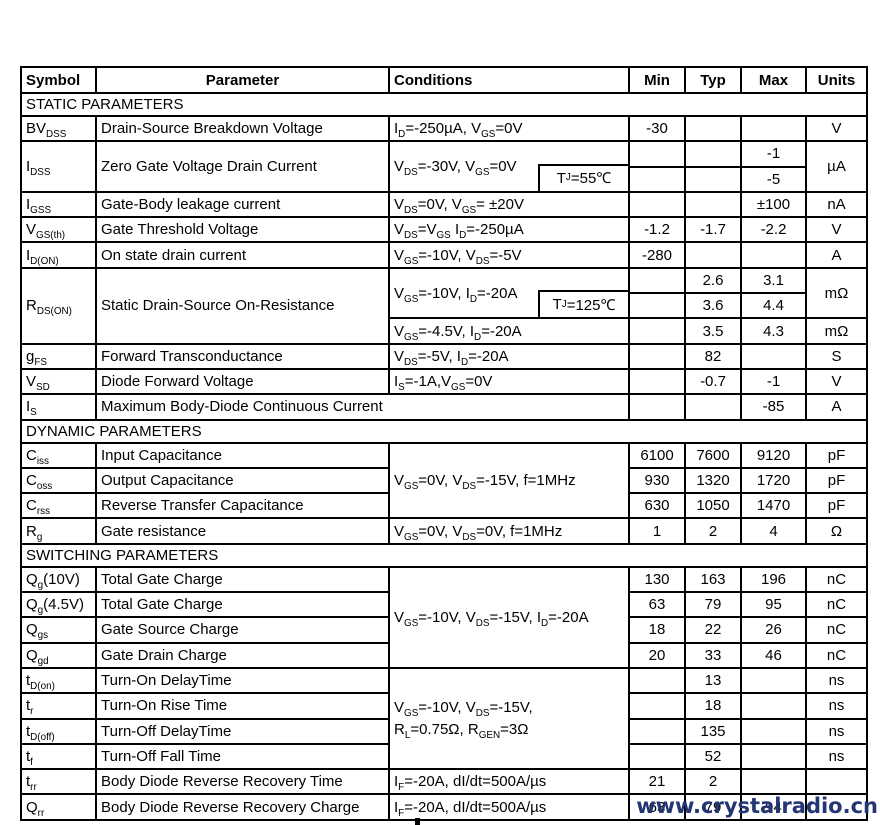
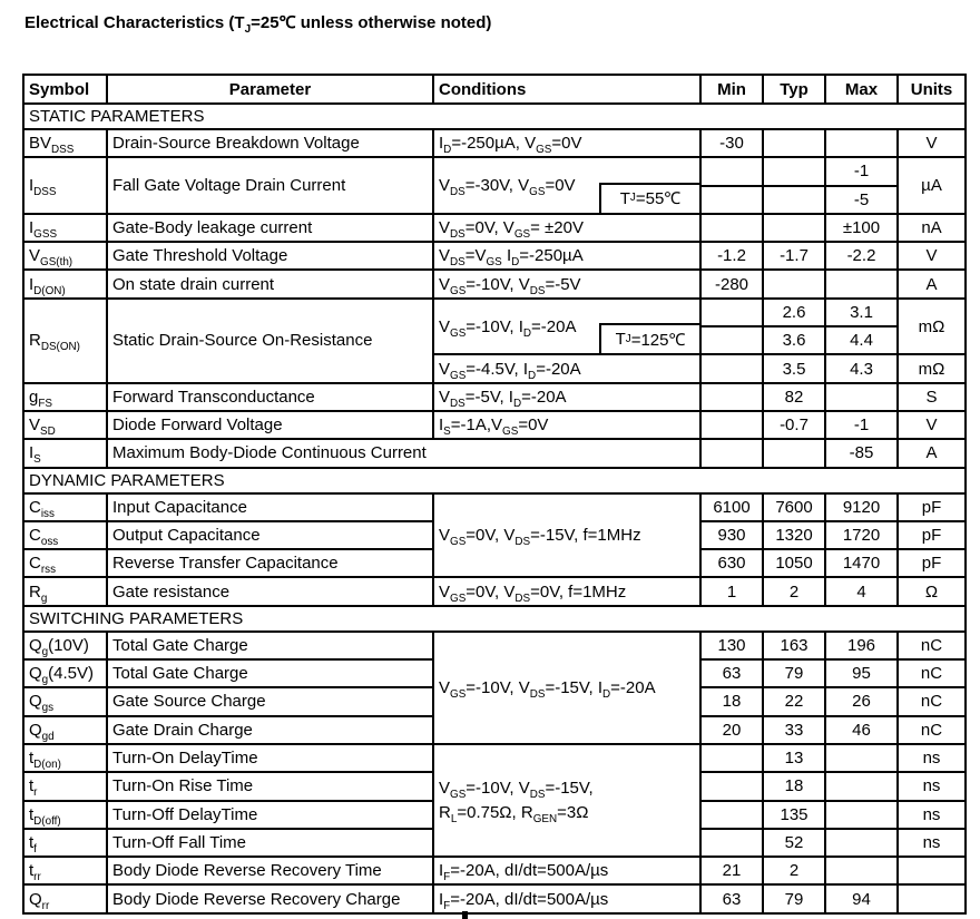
+ Electrical Characteristics (TJ=25℃ unless otherwise noted)
  Symbol	Parameter	Conditions	Min	Typ	Max	Units
  STATIC PARAMETERS
  BVDSS	Drain-Source Breakdown Voltage	ID=-250µA, VGS=0V	-30			V
- IDSS	Zero Gate Voltage Drain Current	VDS=-30V, VGS=0VTJ=55℃			-1	µA
+ IDSS	Fall Gate Voltage Drain Current	VDS=-30V, VGS=0VTJ=55℃			-1	µA
  		-5
  IGSS	Gate-Body leakage current	VDS=0V, VGS= ±20V			±100	nA
  VGS(th)	Gate Threshold Voltage	VDS=VGS ID=-250µA	-1.2	-1.7	-2.2	V
  ID(ON)	On state drain current	VGS=-10V, VDS=-5V	-280			A
  RDS(ON)	Static Drain-Source On-Resistance	VGS=-10V, ID=-20ATJ=125℃		2.6	3.1	mΩ
  	3.6	4.4
  VGS=-4.5V, ID=-20A		3.5	4.3	mΩ
  gFS	Forward Transconductance	VDS=-5V, ID=-20A		82		S
  VSD	Diode Forward Voltage	IS=-1A,VGS=0V		-0.7	-1	V
  IS	Maximum Body-Diode Continuous Current			-85	A
  DYNAMIC PARAMETERS
  Ciss	Input Capacitance	VGS=0V, VDS=-15V, f=1MHz	6100	7600	9120	pF
  Coss	Output Capacitance	930	1320	1720	pF
  Crss	Reverse Transfer Capacitance	630	1050	1470	pF
  Rg	Gate resistance	VGS=0V, VDS=0V, f=1MHz	1	2	4	Ω
  SWITCHING PARAMETERS
  Qg(10V)	Total Gate Charge	VGS=-10V, VDS=-15V, ID=-20A	130	163	196	nC
  Qg(4.5V)	Total Gate Charge	63	79	95	nC
  Qgs	Gate Source Charge	18	22	26	nC
  Qgd	Gate Drain Charge	20	33	46	nC
  tD(on)	Turn-On DelayTime	VGS=-10V, VDS=-15V, RL=0.75Ω, RGEN=3Ω		13		ns
  tr	Turn-On Rise Time		18		ns
  tD(off)	Turn-Off DelayTime		135		ns
  tf	Turn-Off Fall Time		52		ns
  trr	Body Diode Reverse Recovery Time	IF=-20A, dI/dt=500A/µs	21	2
  Qrr	Body Diode Reverse Recovery Charge	IF=-20A, dI/dt=500A/µs	63	79	94
- www.crystalradio.cn
